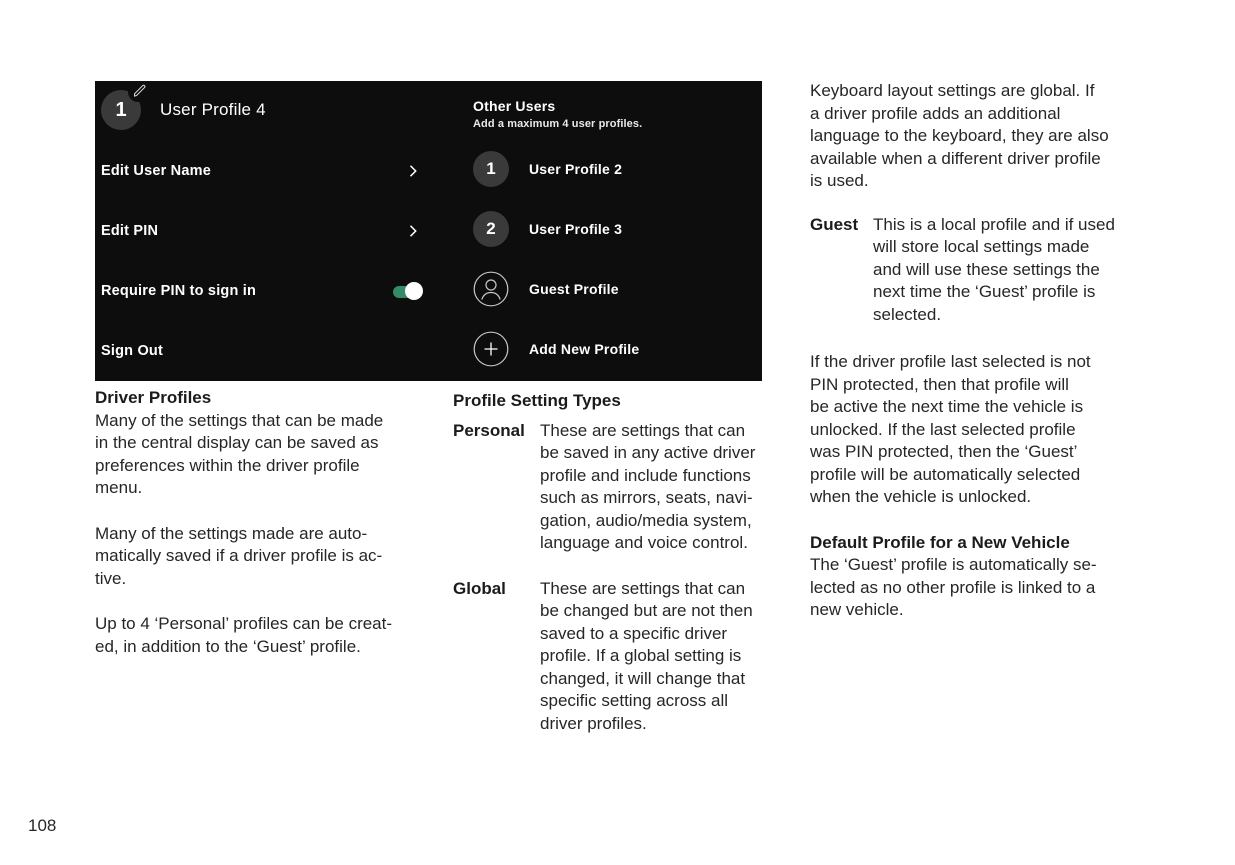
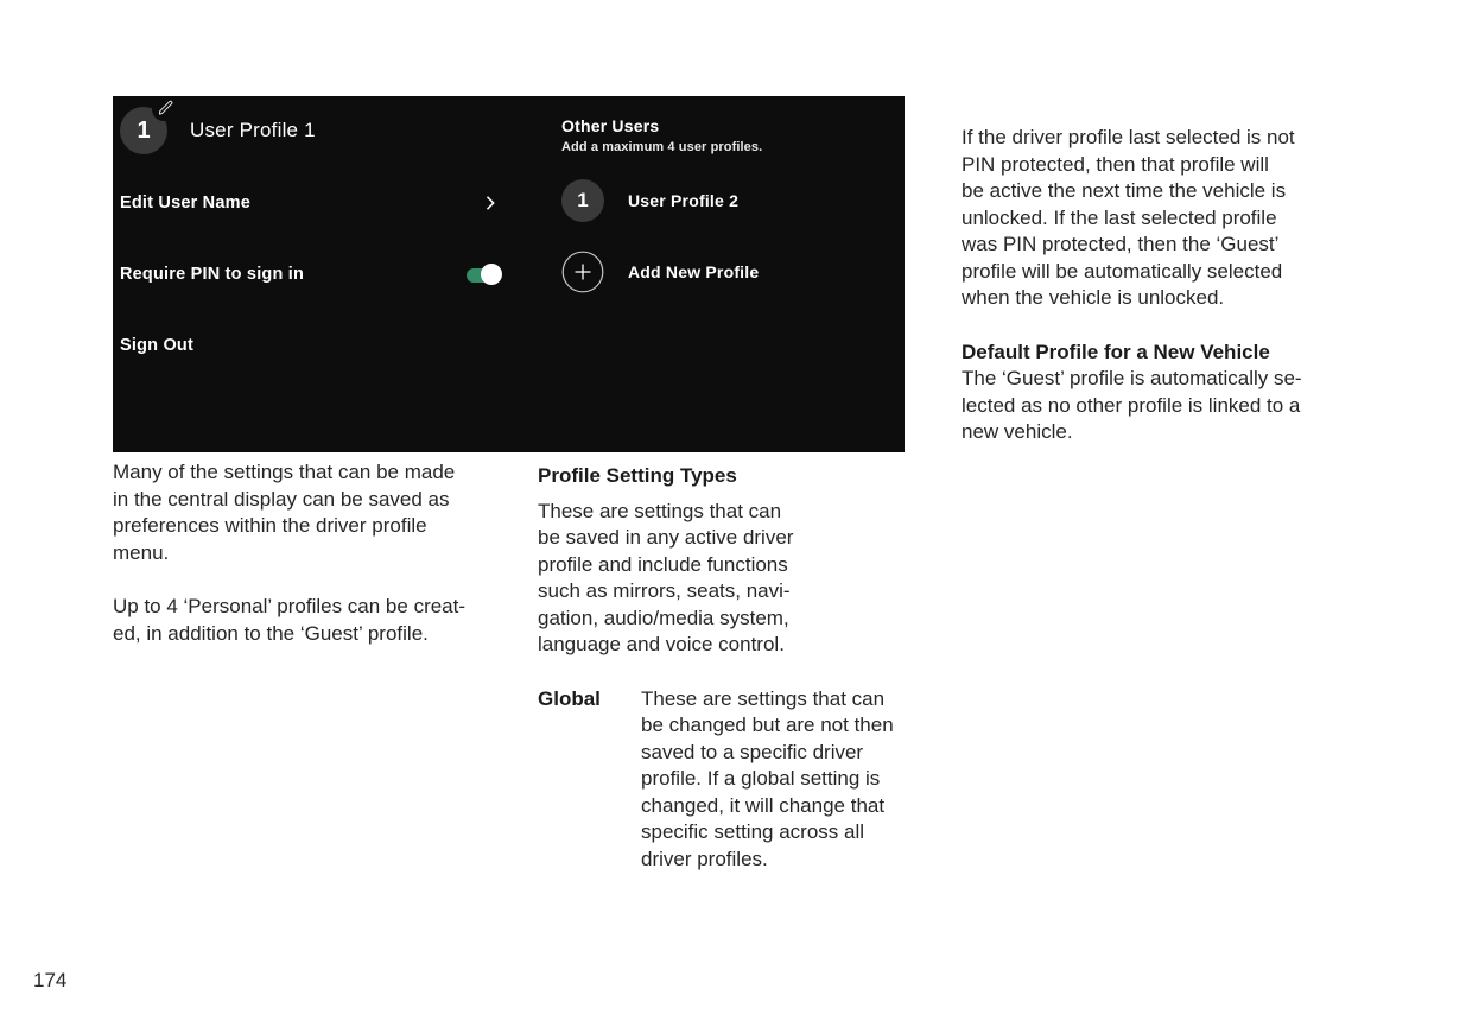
  1
- User Profile 4
+ User Profile 1
  Edit User Name
- Edit PIN
  Require PIN to sign in
  Sign Out
  Other Users
  Add a maximum 4 user profiles.
  1
  User Profile 2
- 2
- User Profile 3
- Guest Profile
  Add New Profile
- Driver Profiles
  Many of the settings that can be made
  in the central display can be saved as
  preferences within the driver profile
  menu.
- Many of the settings made are auto-
- matically saved if a driver profile is ac-
- tive.
  Up to 4 ‘Personal’ profiles can be creat-
  ed, in addition to the ‘Guest’ profile.
  Profile Setting Types
- Personal
  These are settings that can
  be saved in any active driver
  profile and include functions
  such as mirrors, seats, navi-
  gation, audio/media system,
  language and voice control.
  Global
  These are settings that can
  be changed but are not then
  saved to a specific driver
  profile. If a global setting is
  changed, it will change that
  specific setting across all
  driver profiles.
- Keyboard layout settings are global. If
- a driver profile adds an additional
- language to the keyboard, they are also
- available when a different driver profile
- is used.
- Guest
- This is a local profile and if used
- will store local settings made
- and will use these settings the
- next time the ‘Guest’ profile is
- selected.
  If the driver profile last selected is not
  PIN protected, then that profile will
  be active the next time the vehicle is
  unlocked. If the last selected profile
  was PIN protected, then the ‘Guest’
  profile will be automatically selected
  when the vehicle is unlocked.
  Default Profile for a New Vehicle
  The ‘Guest’ profile is automatically se-
  lected as no other profile is linked to a
  new vehicle.
- 108
+ 174
